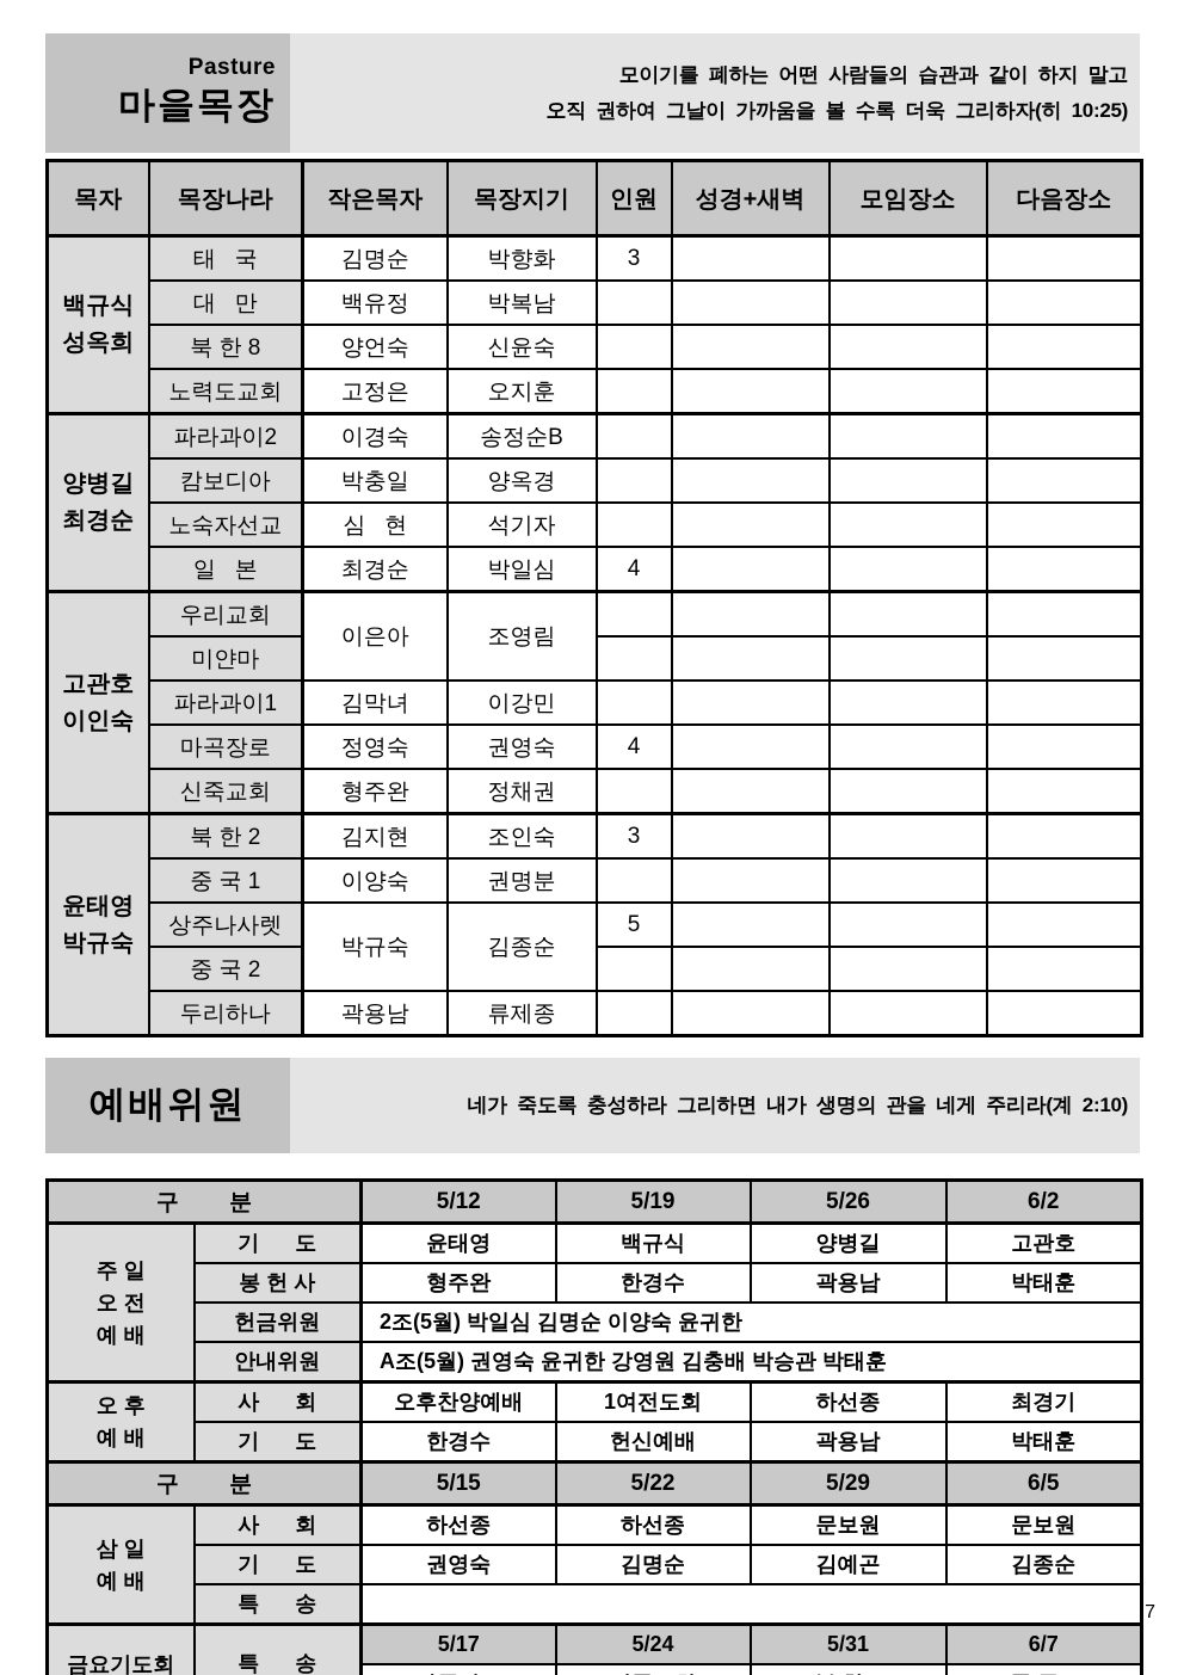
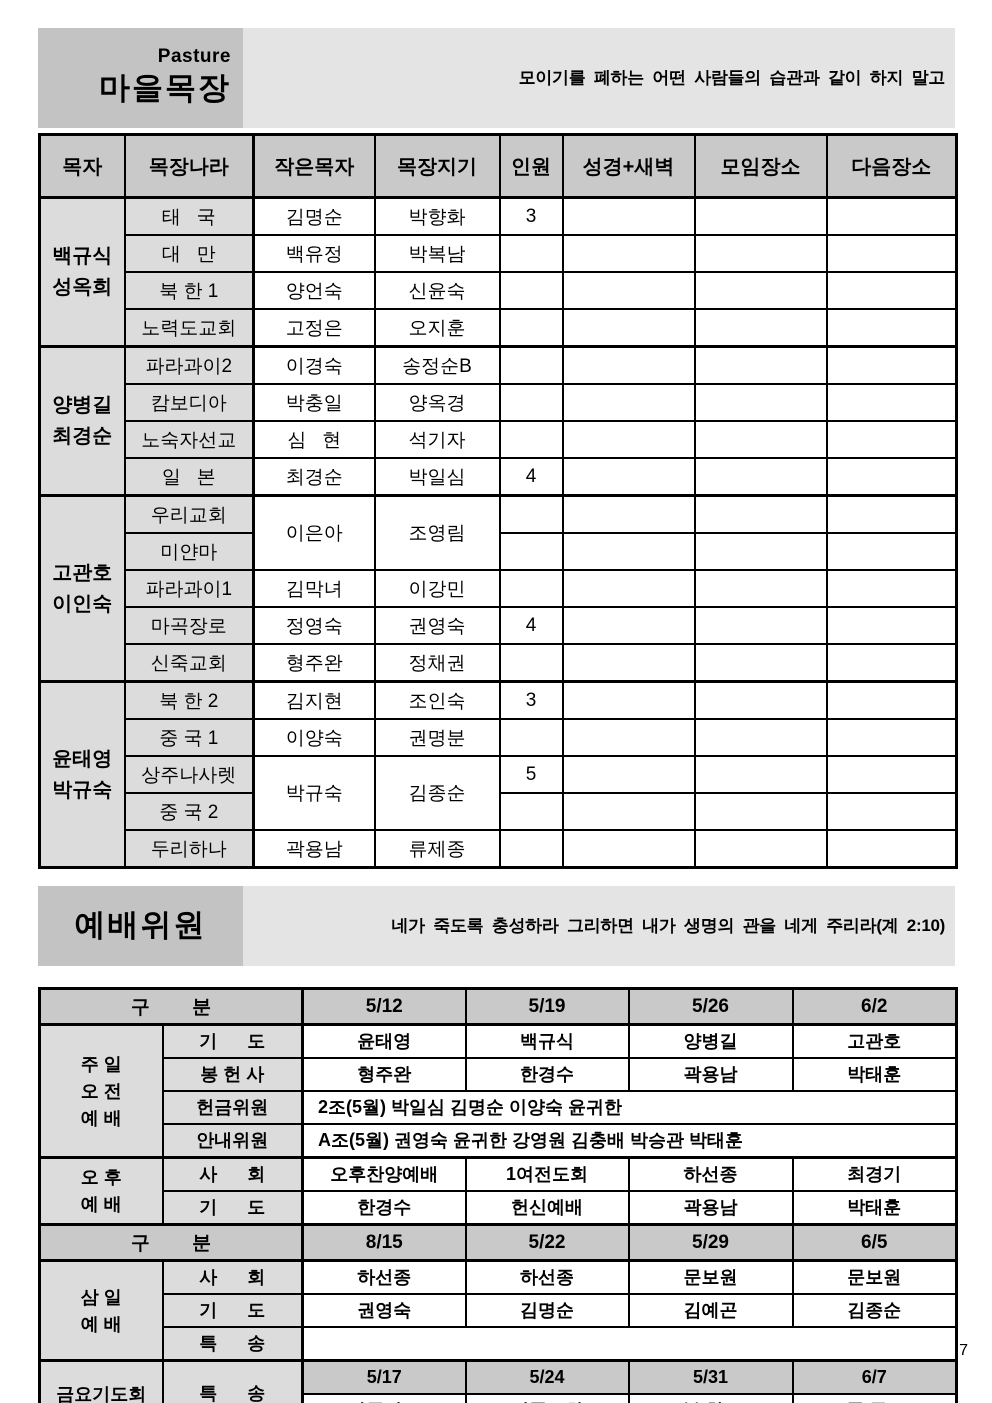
  Pasture
  마을목장
  모이기를 폐하는 어떤 사람들의 습관과 같이 하지 말고
- 오직 권하여 그날이 가까움을 볼 수록 더욱 그리하자(히 10:25)
  목자	목장나라	작은목자	목장지기	인원	성경+새벽	모임장소	다음장소
  백규식 성옥희	태 국	김명순	박향화	3
  대 만	백유정	박복남
- 북 한 8	양언숙	신윤숙
+ 북 한 1	양언숙	신윤숙
  노력도교회	고정은	오지훈
  양병길 최경순	파라과이2	이경숙	송정순B
  캄보디아	박충일	양옥경
  노숙자선교	심 현	석기자
  일 본	최경순	박일심	4
  고관호 이인숙	우리교회	이은아	조영림
  미얀마
  파라과이1	김막녀	이강민
  마곡장로	정영숙	권영숙	4
  신죽교회	형주완	정채권
  윤태영 박규숙	북 한 2	김지현	조인숙	3
  중 국 1	이양숙	권명분
  상주나사렛	박규숙	김종순	5
  중 국 2
  두리하나	곽용남	류제종
  예배위원
  네가 죽도록 충성하라 그리하면 내가 생명의 관을 네게 주리라(계 2:10)
  구 분	5/12	5/19	5/26	6/2
  주 일 오 전 예 배	기 도	윤태영	백규식	양병길	고관호
  봉 헌 사	형주완	한경수	곽용남	박태훈
  헌금위원	2조(5월) 박일심 김명순 이양숙 윤귀한
  안내위원	A조(5월) 권영숙 윤귀한 강영원 김충배 박승관 박태훈
  오 후 예 배	사 회	오후찬양예배	1여전도회	하선종	최경기
  기 도	한경수	헌신예배	곽용남	박태훈
- 구 분	5/15	5/22	5/29	6/5
+ 구 분	8/15	5/22	5/29	6/5
  삼 일 예 배	사 회	하선종	하선종	문보원	문보원
  기 도	권영숙	김명순	김예곤	김종순
  특 송
  금요기도회	특 송	5/17	5/24	5/31	6/7
  7
